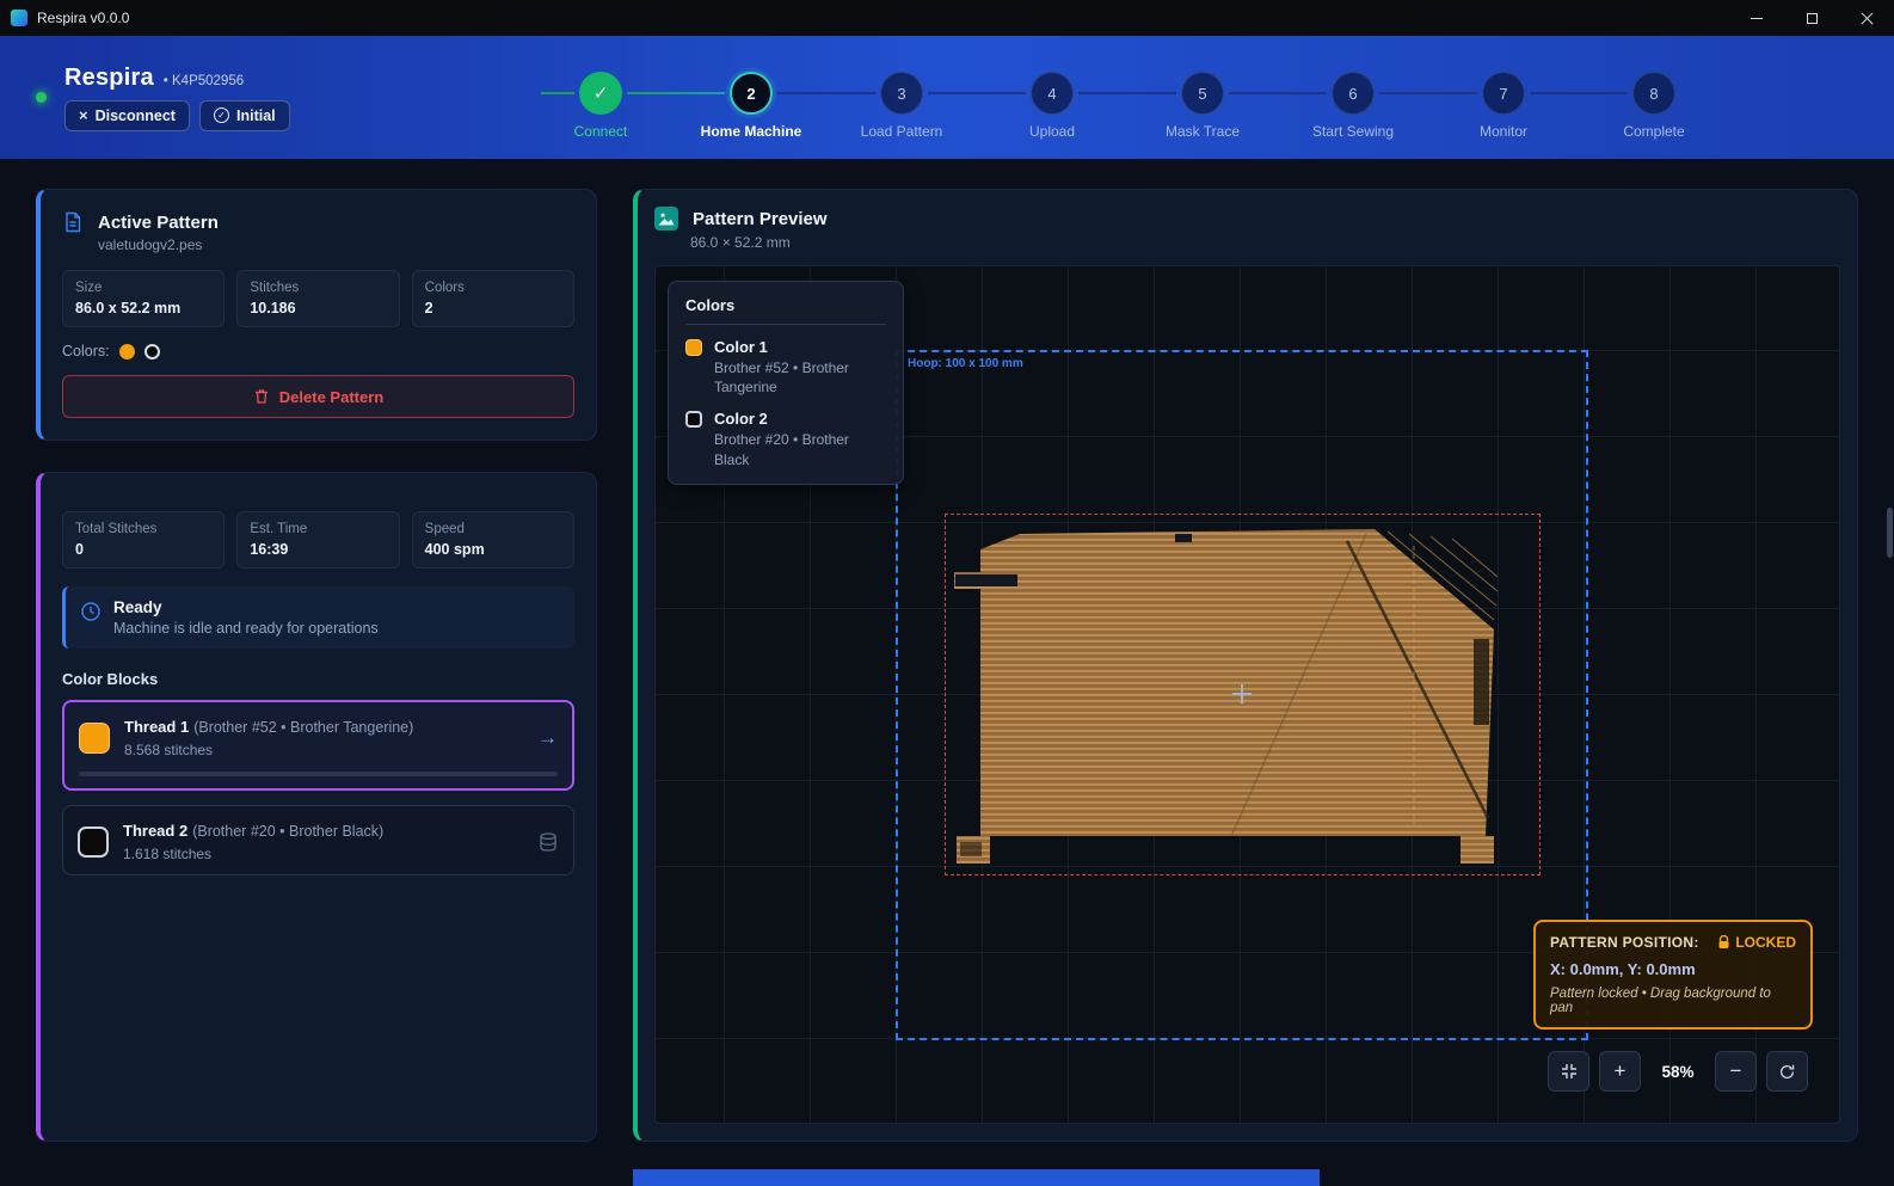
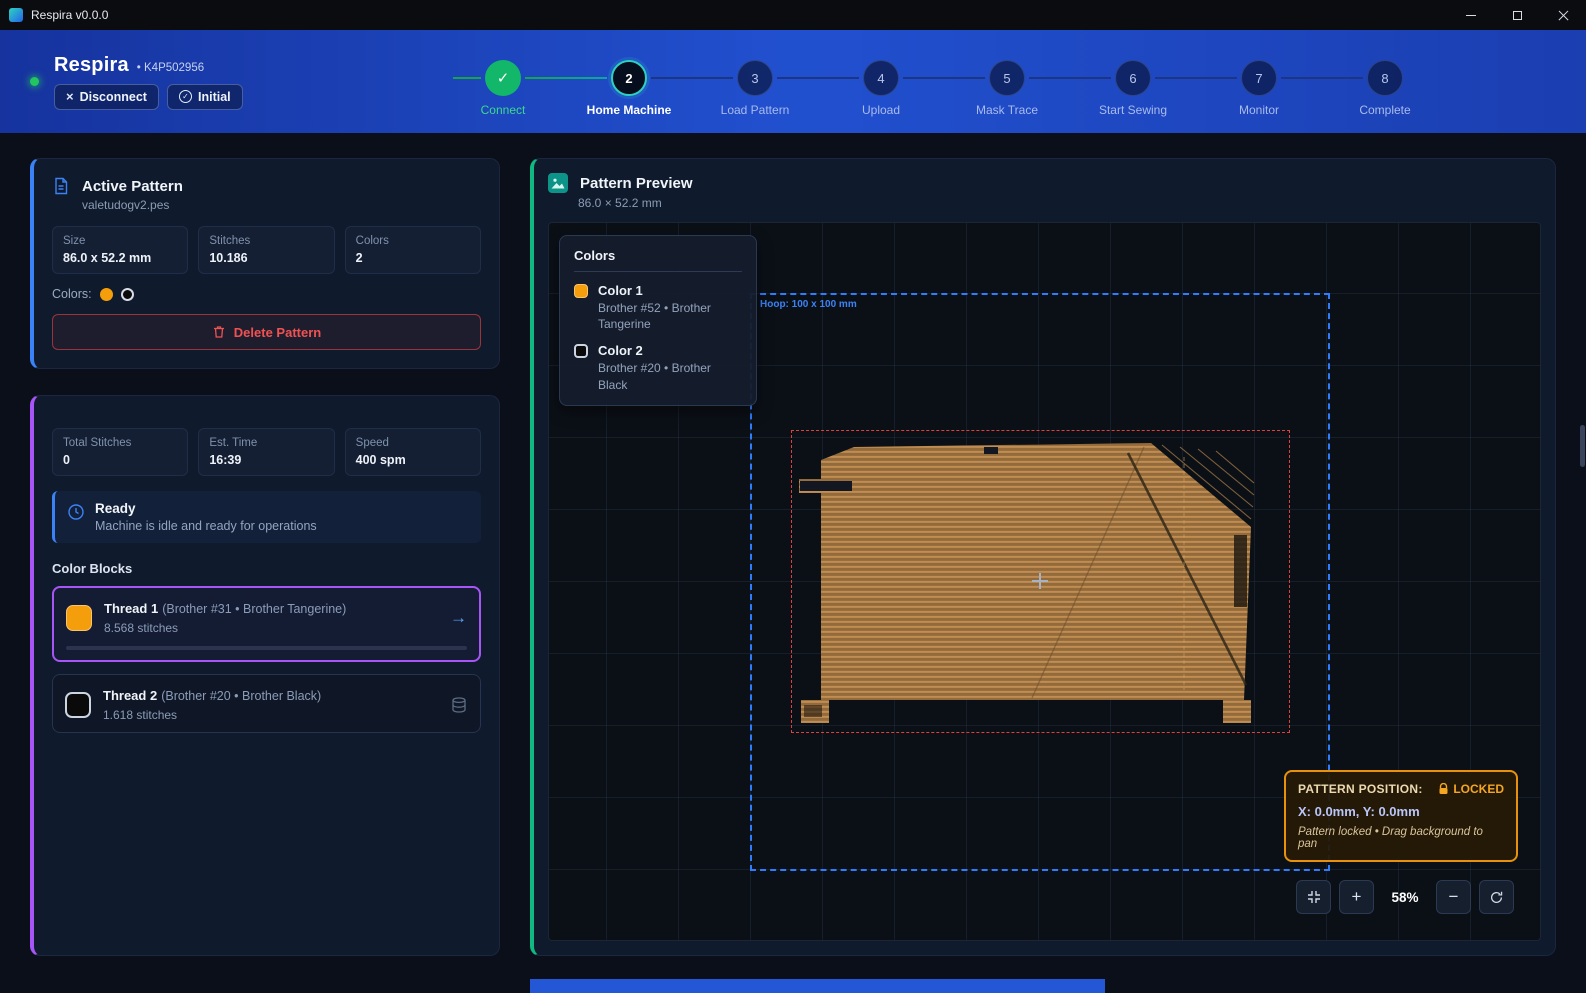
  Respira v0.0.0
  Respira
  • K4P502956
  ×
  Disconnect
  ✓
  Initial
  ✓
  Connect
  2
  Home Machine
  3
  Load Pattern
  4
  Upload
  5
  Mask Trace
  6
  Start Sewing
  7
  Monitor
  8
  Complete
  Active Pattern
  valetudogv2.pes
  Size
  86.0 x 52.2 mm
  Stitches
  10.186
  Colors
  2
  Colors:
  Delete Pattern
  Total Stitches
  0
  Est. Time
  16:39
  Speed
  400 spm
  Ready
  Machine is idle and ready for operations
  Color Blocks
- Thread 1 (Brother #52 • Brother Tangerine)
+ Thread 1 (Brother #31 • Brother Tangerine)
  8.568 stitches
  →
  Thread 2 (Brother #20 • Brother Black)
  1.618 stitches
  Pattern Preview
  86.0 × 52.2 mm
  Colors
  Color 1
  Brother #52 • Brother Tangerine
  Color 2
  Brother #20 • Brother Black
  Hoop: 100 x 100 mm
  PATTERN POSITION:
  LOCKED
  X: 0.0mm, Y: 0.0mm
  Pattern locked • Drag background to pan
  +
  58%
  −
